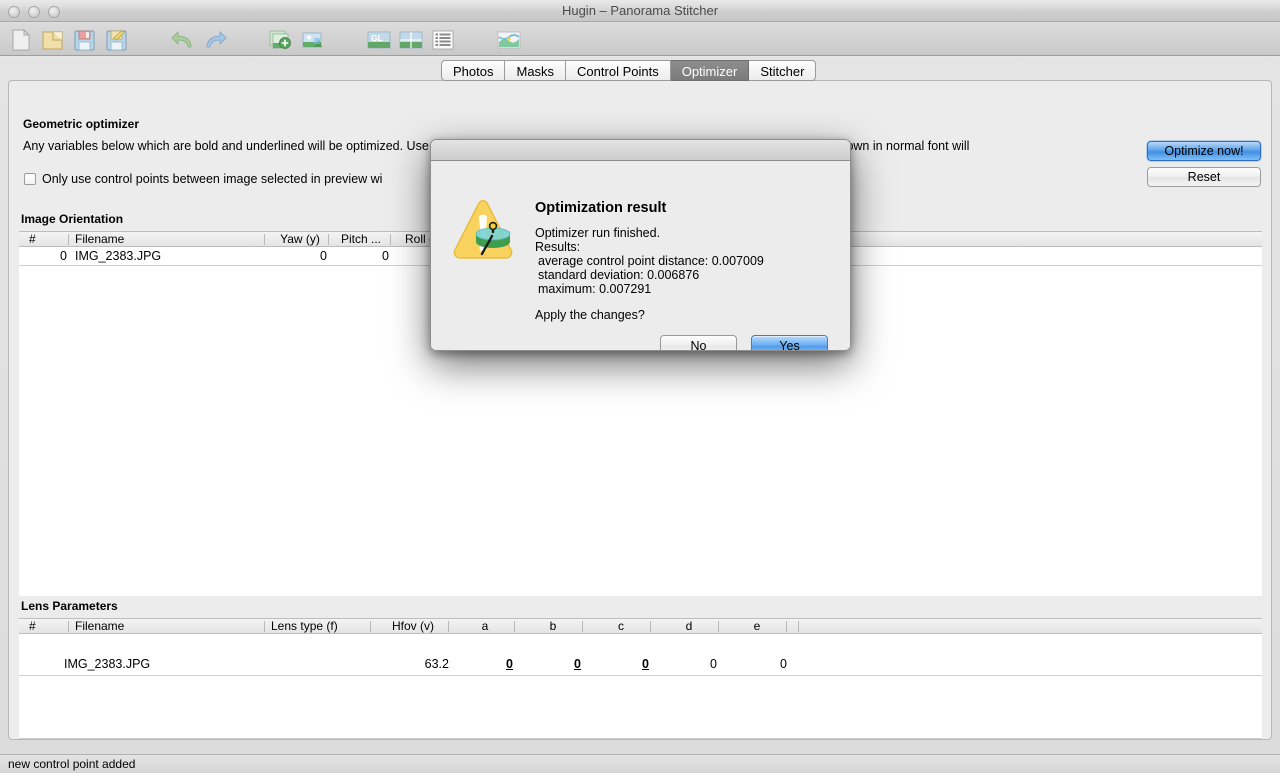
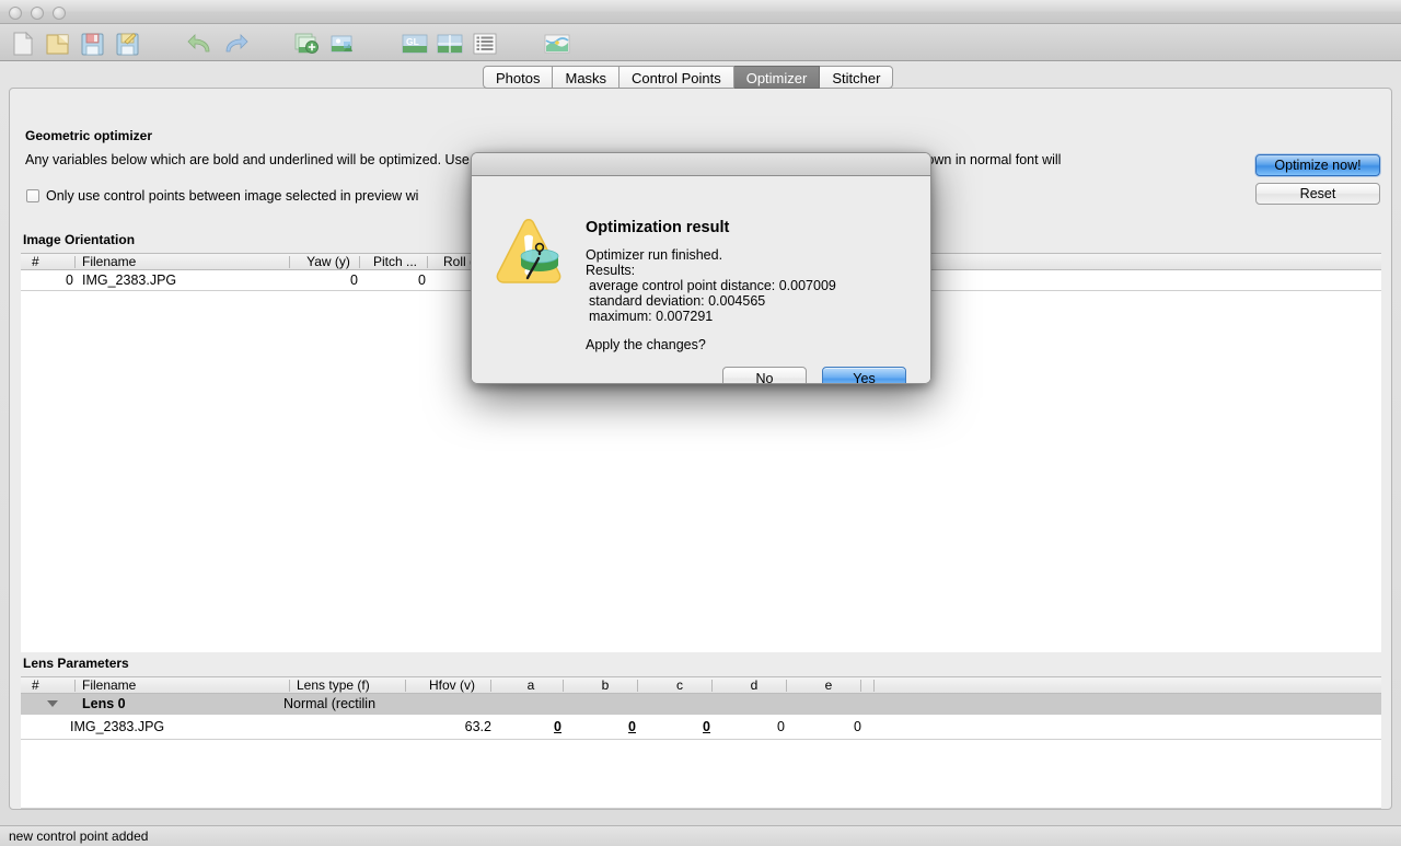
- Hugin – Panorama Stitcher
  GL
  Photos
  Masks
  Control Points
  Optimizer
  Stitcher
  Geometric optimizer
  Only use control points between image selected in preview wi
  Optimize now!
  Reset
  Image Orientation
  #
  Filename
  Yaw (y)
  Pitch ...
  0
  IMG_2383.JPG
  0
  0
  Lens Parameters
  #
  Filename
  Lens type (f)
  Hfov (v)
  a
  b
  c
  d
  e
+ Lens 0
+ Normal (rectilin
  IMG_2383.JPG
  63.2
  0
  0
  0
  0
  0
  new control point added
  Optimization result
  Optimizer run finished.
  Results:
  average control point distance: 0.007009
- standard deviation: 0.006876
+ standard deviation: 0.004565
  maximum: 0.007291
  Apply the changes?
  No
  Yes
